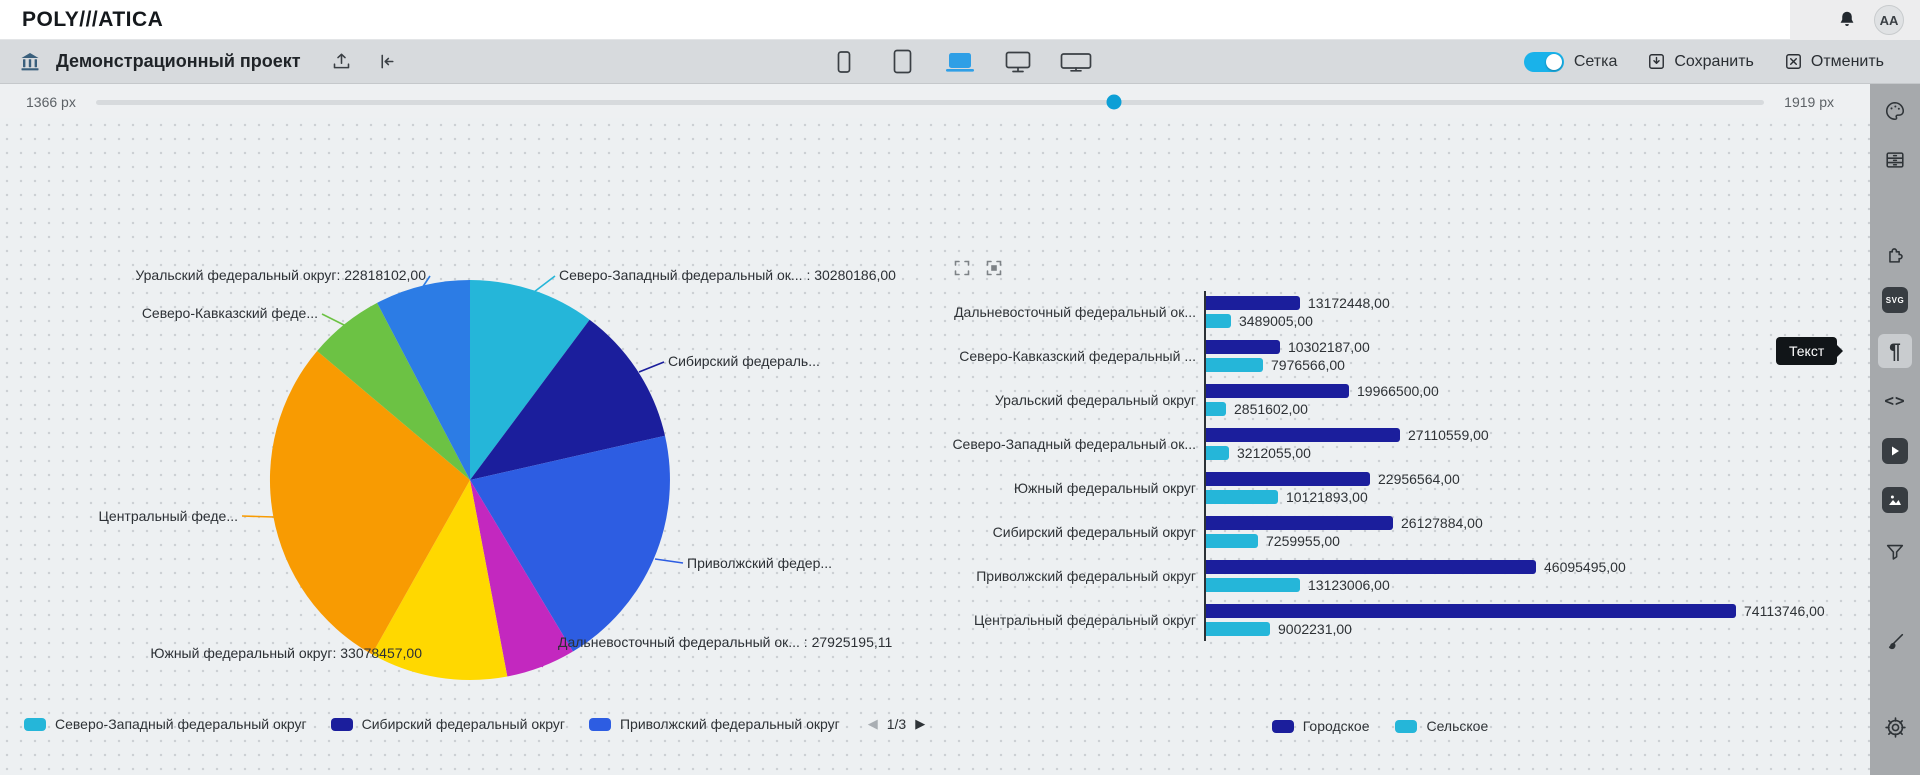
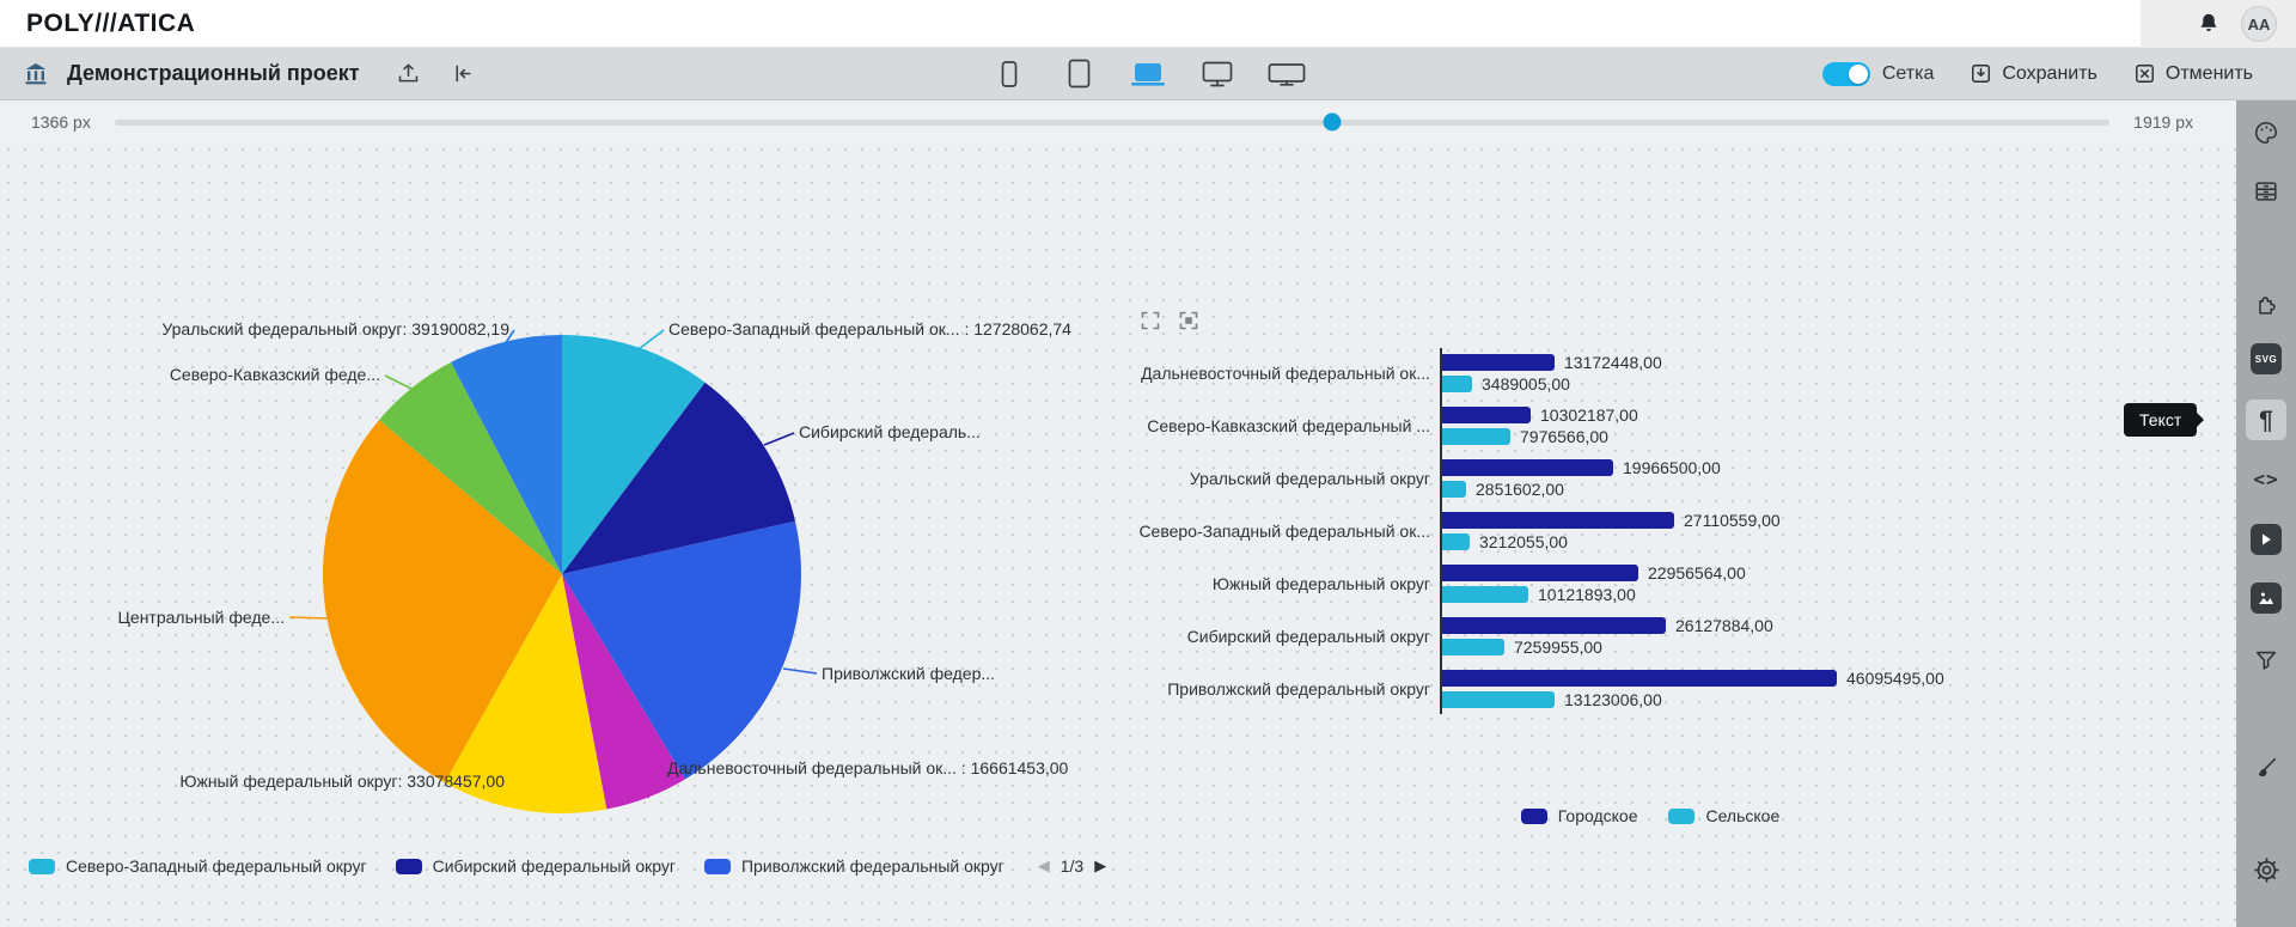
  POLY///ATICA
  AA
  Демонстрационный проект
  Сетка
  Сохранить
  Отменить
  1366 px
  1919 px
- Уральский федеральный округ: 22818102,00
+ Уральский федеральный округ: 39190082,19
  Северо-Кавказский феде...
- Северо-Западный федеральный ок... : 30280186,00
+ Северо-Западный федеральный ок... : 12728062,74
  Сибирский федераль...
  Приволжский федер...
  Центральный феде...
  Южный федеральный округ: 33078457,00
- Дальневосточный федеральный ок... : 27925195,11
+ Дальневосточный федеральный ок... : 16661453,00
  Северо-Западный федеральный округ
  Сибирский федеральный округ
  Приволжский федеральный округ
  ◀
  1/3
  ▶
  Дальневосточный федеральный ок...
  13172448,00
  3489005,00
  Северо-Кавказский федеральный ...
  10302187,00
  7976566,00
  Уральский федеральный округ
  19966500,00
  2851602,00
  Северо-Западный федеральный ок...
  27110559,00
  3212055,00
  Южный федеральный округ
  22956564,00
  10121893,00
  Сибирский федеральный округ
  26127884,00
  7259955,00
  Приволжский федеральный округ
  46095495,00
  13123006,00
- Центральный федеральный округ
- 74113746,00
- 9002231,00
  Городское
  Сельское
  SVG
  ¶
  <>
  Текст
